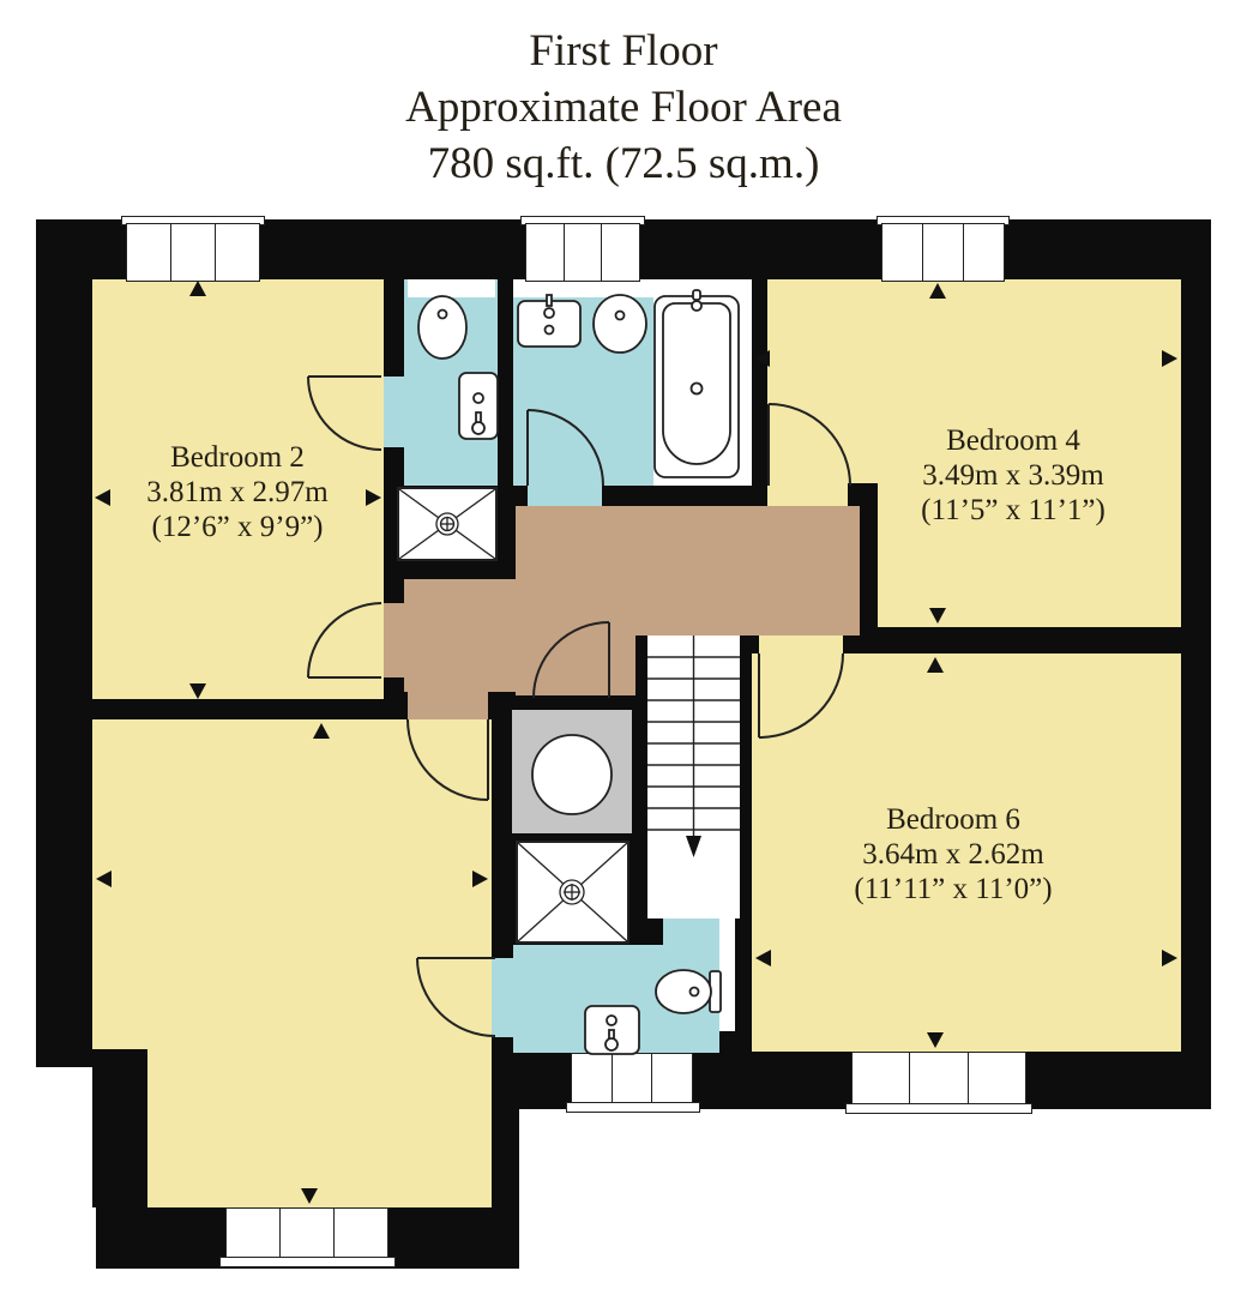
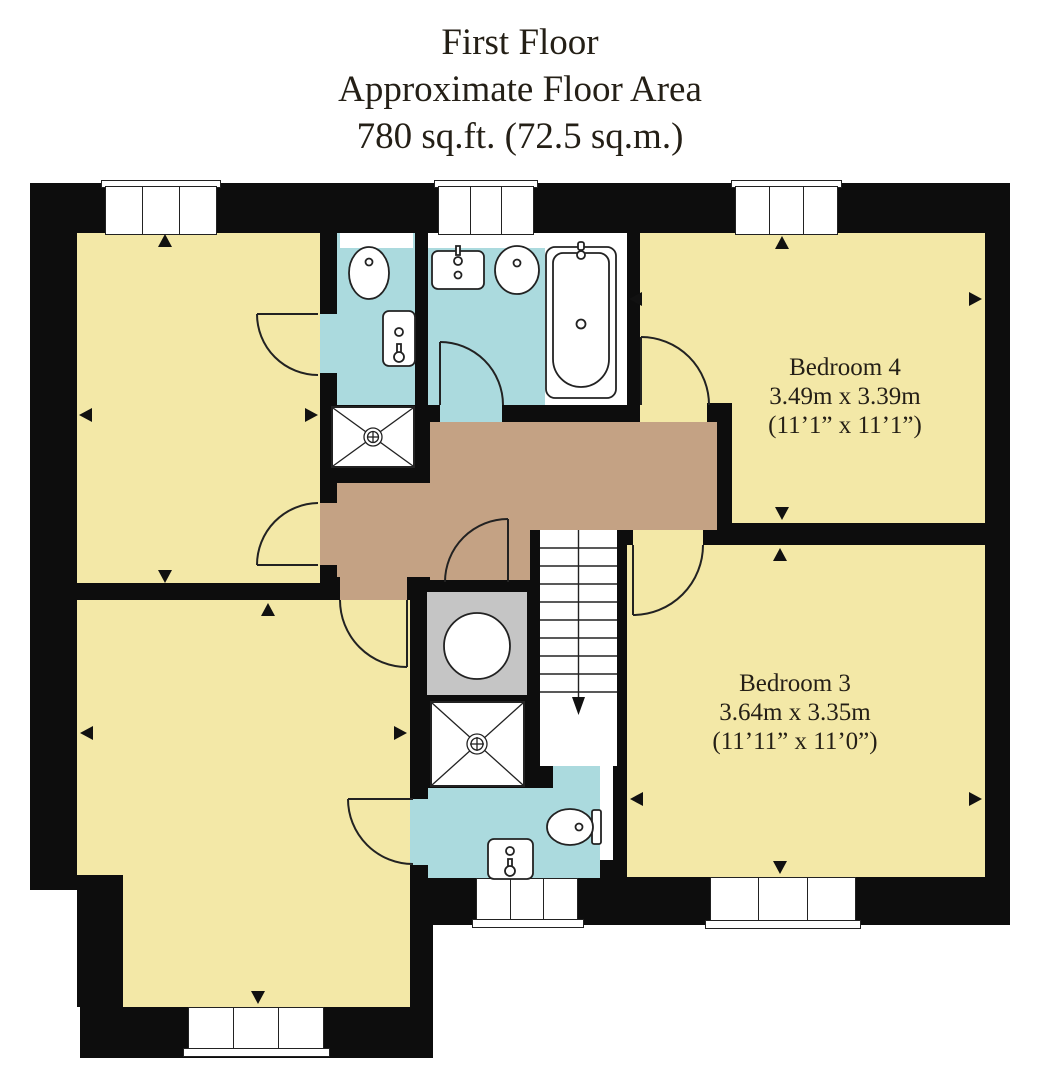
  First Floor
  Approximate Floor Area
  780 sq.ft. (72.5 sq.m.)
- Bedroom 2
- 3.81m x 2.97m
- (12’6” x 9’9”)
  Bedroom 4
  3.49m x 3.39m
- (11’5” x 11’1”)
+ (11’1” x 11’1”)
- Bedroom 6
+ Bedroom 3
- 3.64m x 2.62m
+ 3.64m x 3.35m
  (11’11” x 11’0”)
